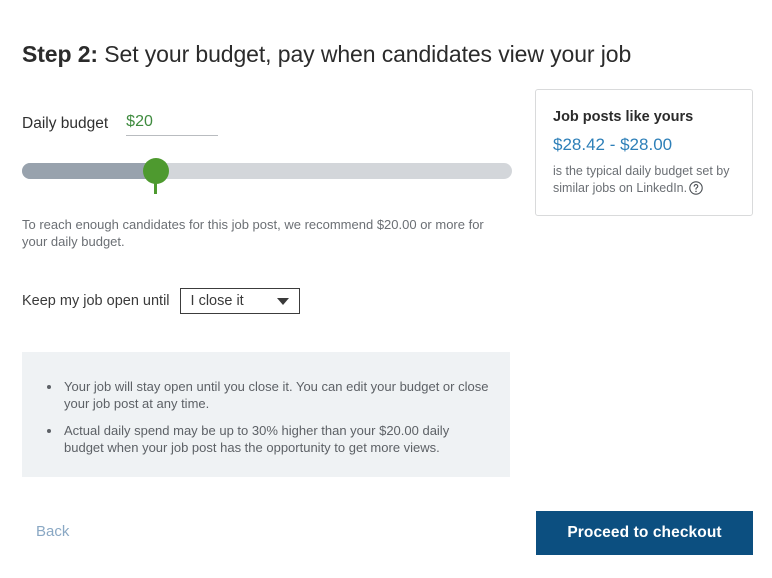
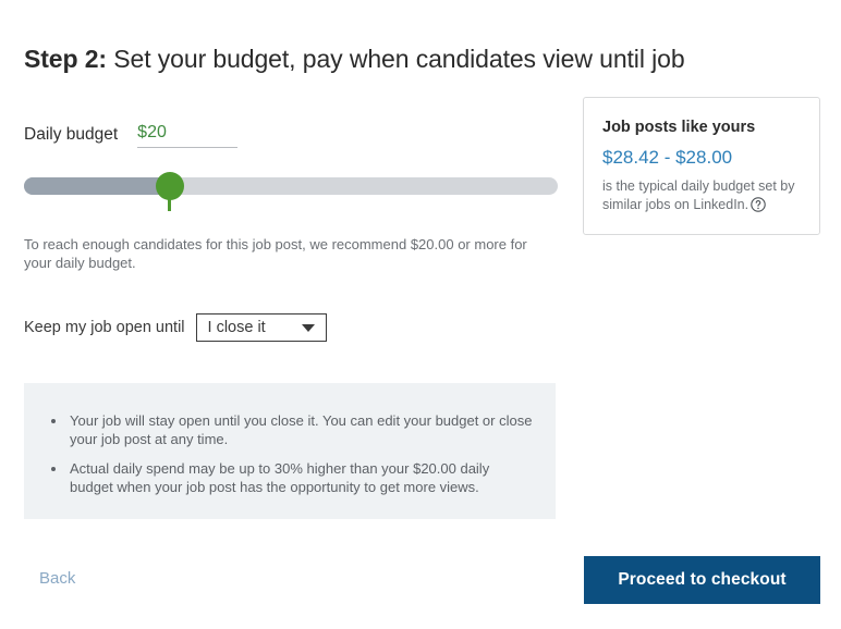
- Step 2: Set your budget, pay when candidates view your job
+ Step 2: Set your budget, pay when candidates view until job
  Daily budget
  $20
  To reach enough candidates for this job post, we recommend $20.00 or more for your daily budget.
  Keep my job open until
  I close it
  Your job will stay open until you close it. You can edit your budget or close your job post at any time.
  Actual daily spend may be up to 30% higher than your $20.00 daily budget when your job post has the opportunity to get more views.
  Job posts like yours
  $28.42 - $28.00
  is the typical daily budget set by similar jobs on LinkedIn.
  Back
  Proceed to checkout
